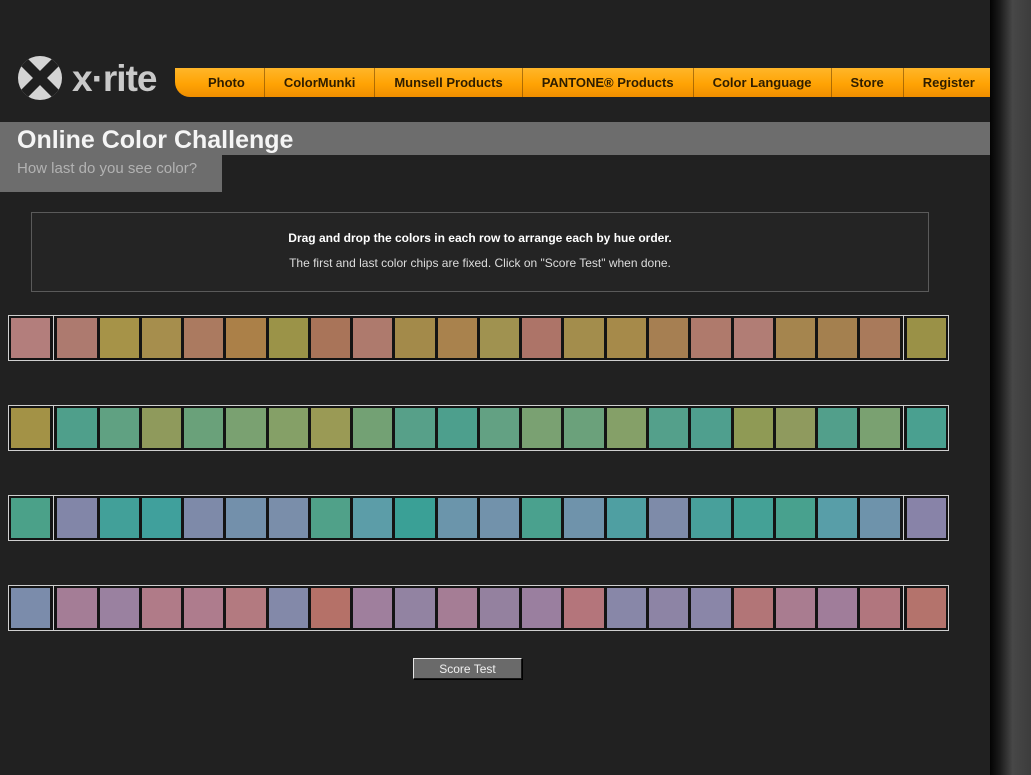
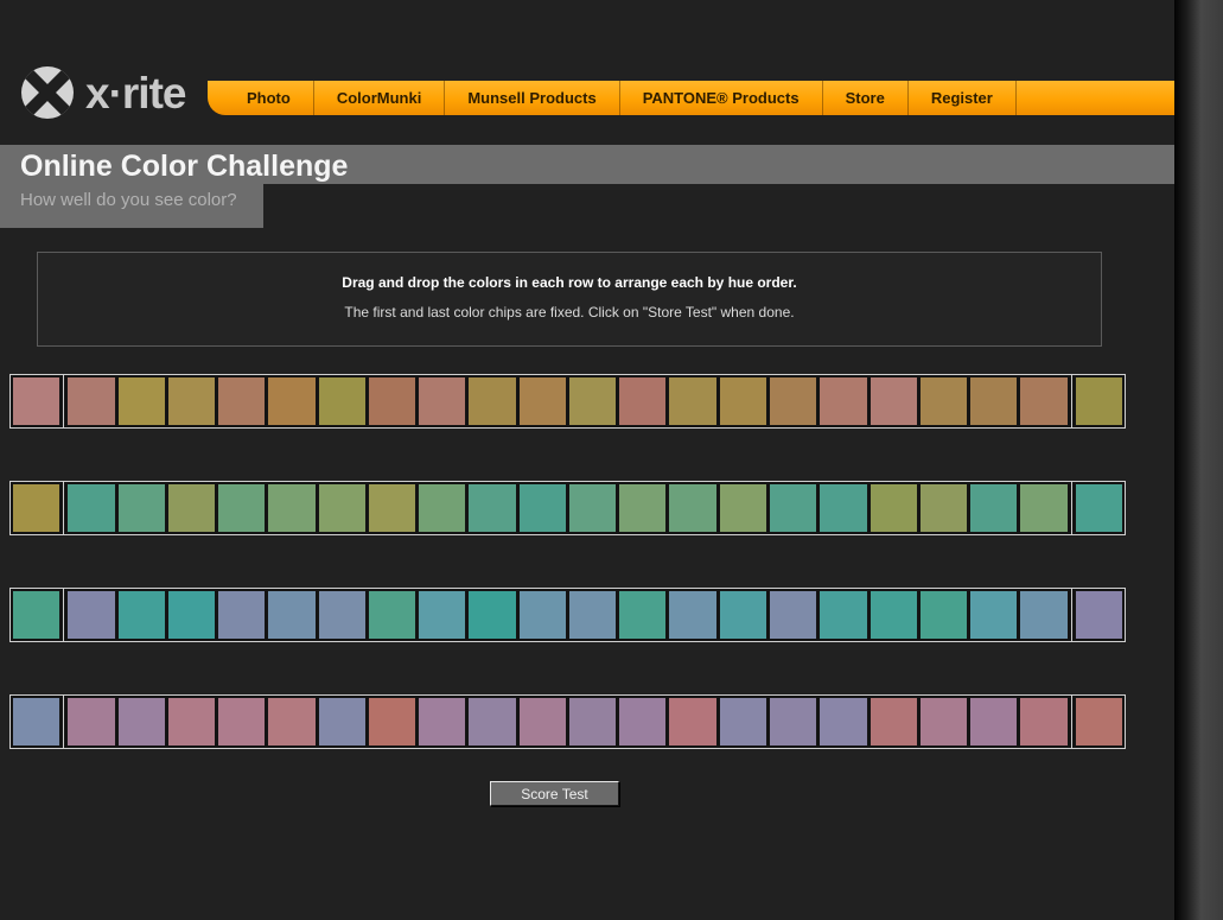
  x·rite
  Photo
  ColorMunki
  Munsell Products
  PANTONE® Products
- Color Language
  Store
  Register
  Online Color Challenge
- How last do you see color?
+ How well do you see color?
  Drag and drop the colors in each row to arrange each by hue order.
- The first and last color chips are fixed. Click on "Score Test" when done.
+ The first and last color chips are fixed. Click on "Store Test" when done.
  Score Test
